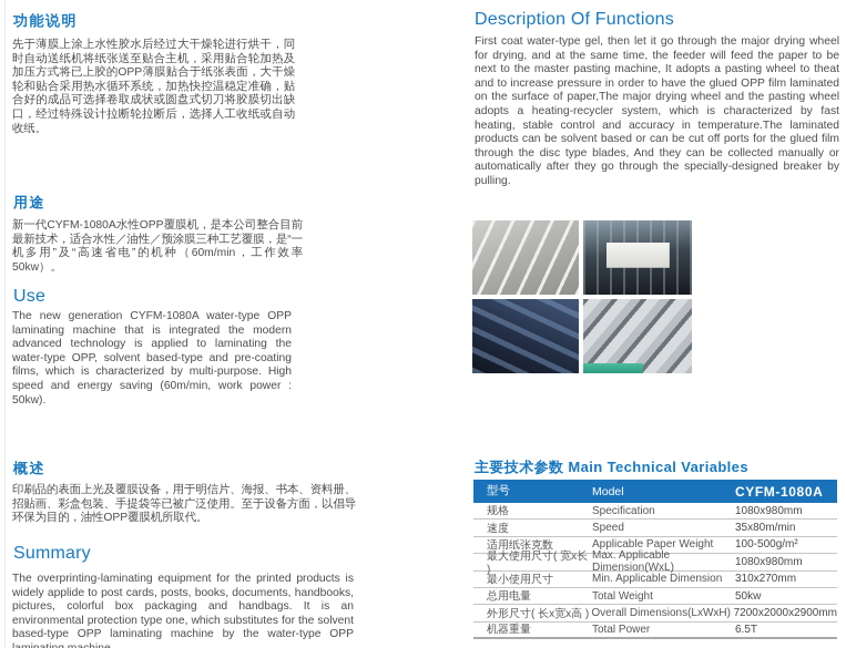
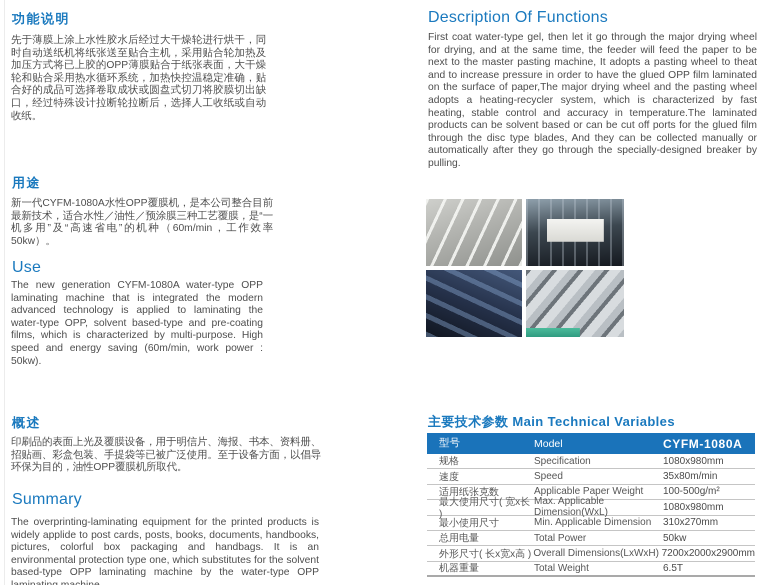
  功能说明
  先于薄膜上涂上水性胶水后经过大干燥轮进行烘干，同时自动送纸机将纸张送至贴合主机，采用贴合轮加热及加压方式将已上胶的OPP薄膜贴合于纸张表面，大干燥轮和贴合采用热水循环系统，加热快控温稳定准确，贴合好的成品可选择卷取成状或圆盘式切刀将胶膜切出缺口，经过特殊设计拉断轮拉断后，选择人工收纸或自动收纸。
  用途
  新一代CYFM-1080A水性OPP覆膜机，是本公司整合目前最新技术，适合水性／油性／预涂膜三种工艺覆膜，是“一机多用”及“高速省电”的机种（60m/min，工作效率50kw）。
  Use
  The new generation CYFM-1080A water-type OPP laminating machine that is integrated the modern advanced technology is applied to laminating the water-type OPP, solvent based-type and pre-coating films, which is characterized by multi-purpose. High speed and energy saving (60m/min, work power : 50kw).
  概述
  印刷品的表面上光及覆膜设备，用于明信片、海报、书本、资料册、招贴画、彩盒包装、手提袋等已被广泛使用。至于设备方面，以倡导环保为目的，油性OPP覆膜机所取代。
  Summary
  The overprinting-laminating equipment for the printed products is widely applide to post cards, posts, books, documents, handbooks, pictures, colorful box packaging and handbags. It is an environmental protection type one, which substitutes for the solvent based-type OPP laminating machine by the water-type OPP
  Description Of Functions
  First coat water-type gel, then let it go through the major drying wheel for drying, and at the same time, the feeder will feed the paper to be next to the master pasting machine, It adopts a pasting wheel to theat and to increase pressure in order to have the glued OPP film laminated on the surface of paper,The major drying wheel and the pasting wheel adopts a heating-recycler system, which is characterized by fast heating, stable control and accuracy in temperature.The laminated products can be solvent based or can be cut off ports for the glued film through the disc type blades, And they can be collected manually or automatically after they go through the specially-designed breaker by pulling.
  主要技术参数 Main Technical Variables
  型号
  Model
  CYFM-1080A
  规格
  Specification
  1080x980mm
  速度
  Speed
  35x80m/min
  适用纸张克数
  Applicable Paper Weight
  100-500g/m²
  最大使用尺寸( 宽x长 )
  Max. Applicable Dimension(WxL)
  1080x980mm
  最小使用尺寸
  Min. Applicable Dimension
  310x270mm
  总用电量
- Total Weight
+ Total Power
  50kw
  外形尺寸( 长x宽x高 )
  Overall Dimensions(LxWxH)
  7200x2000x2900mm
  机器重量
- Total Power
+ Total Weight
  6.5T
